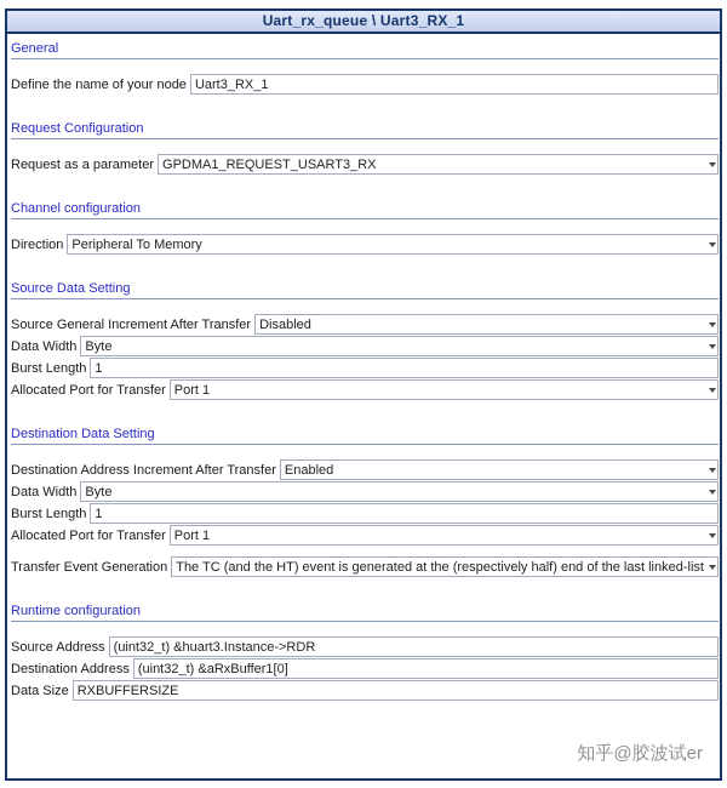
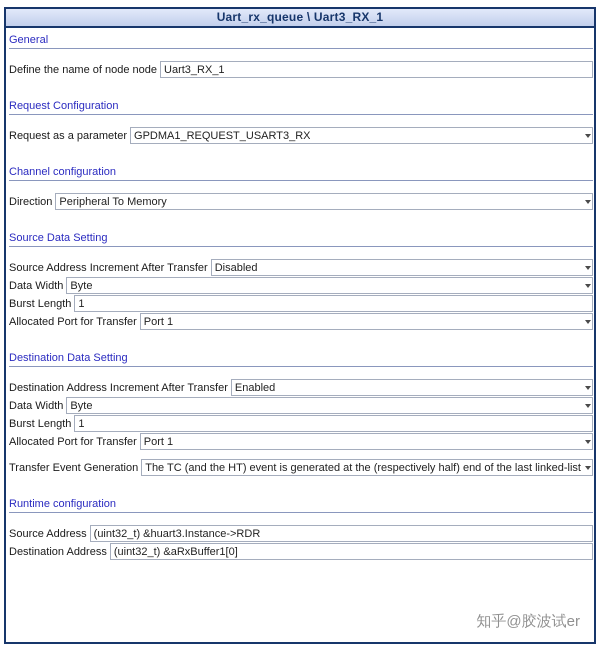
  Uart_rx_queue \ Uart3_RX_1
  General
- Define the name of your node
+ Define the name of node node
  Uart3_RX_1
  Request Configuration
  Request as a parameter
  GPDMA1_REQUEST_USART3_RX
  Channel configuration
  Direction
  Peripheral To Memory
  Source Data Setting
- Source General Increment After Transfer
+ Source Address Increment After Transfer
  Disabled
  Data Width
  Byte
  Burst Length
  1
  Allocated Port for Transfer
  Port 1
  Destination Data Setting
  Destination Address Increment After Transfer
  Enabled
  Data Width
  Byte
  Burst Length
  1
  Allocated Port for Transfer
  Port 1
  Transfer Event Generation
  The TC (and the HT) event is generated at the (respectively half) end of the last linked-list
  Runtime configuration
  Source Address
  (uint32_t) &huart3.Instance->RDR
  Destination Address
  (uint32_t) &aRxBuffer1[0]
- Data Size
- RXBUFFERSIZE
  知乎@胶波试er
